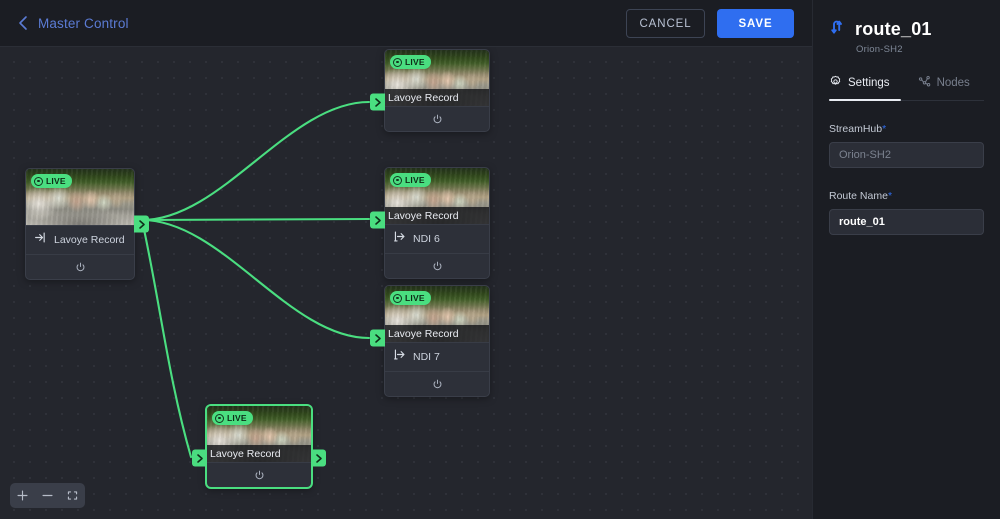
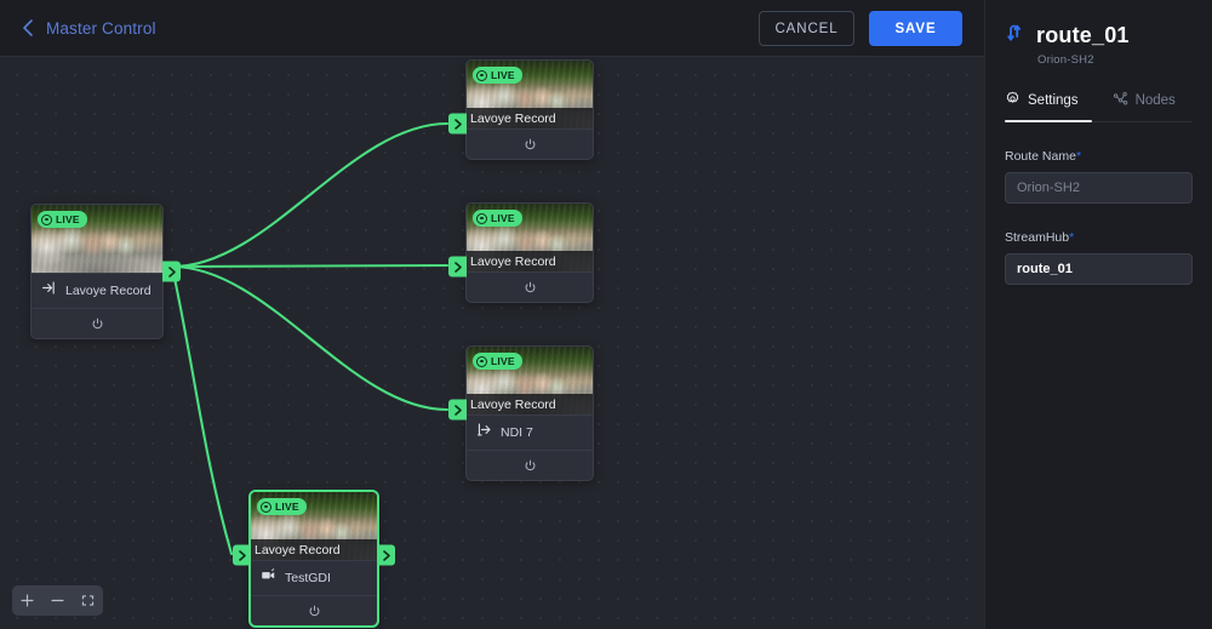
  Master Control
  CANCEL
  SAVE
  LIVE
  Lavoye Record
  LIVE
  Lavoye Record
  LIVE
  Lavoye Record
- NDI 6
  LIVE
  Lavoye Record
  NDI 7
  LIVE
  Lavoye Record
+ TestGDI
  route_01
  Orion-SH2
  Settings
  Nodes
- StreamHub*
+ Route Name*
  Orion-SH2
- Route Name*
+ StreamHub*
  route_01
